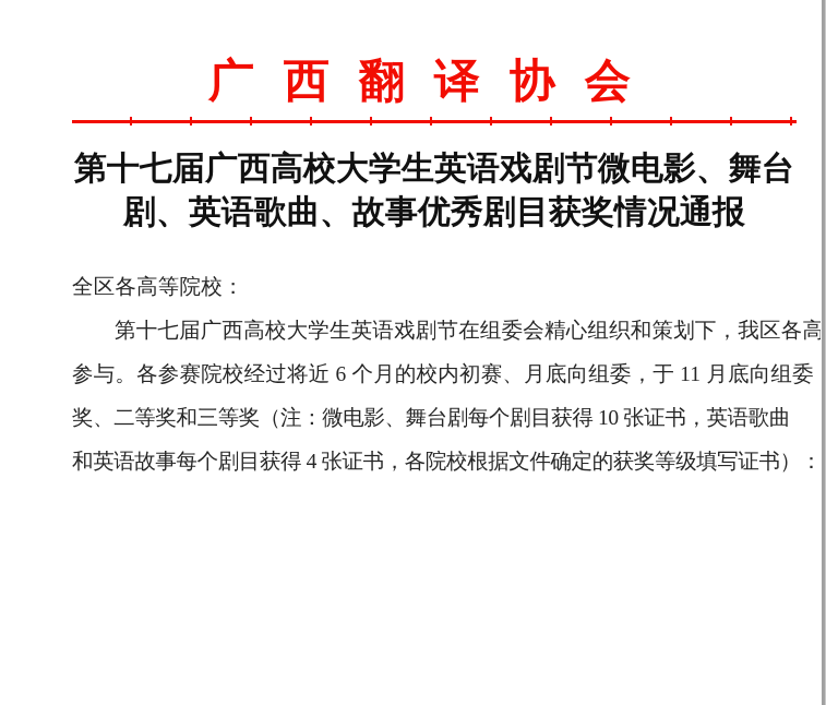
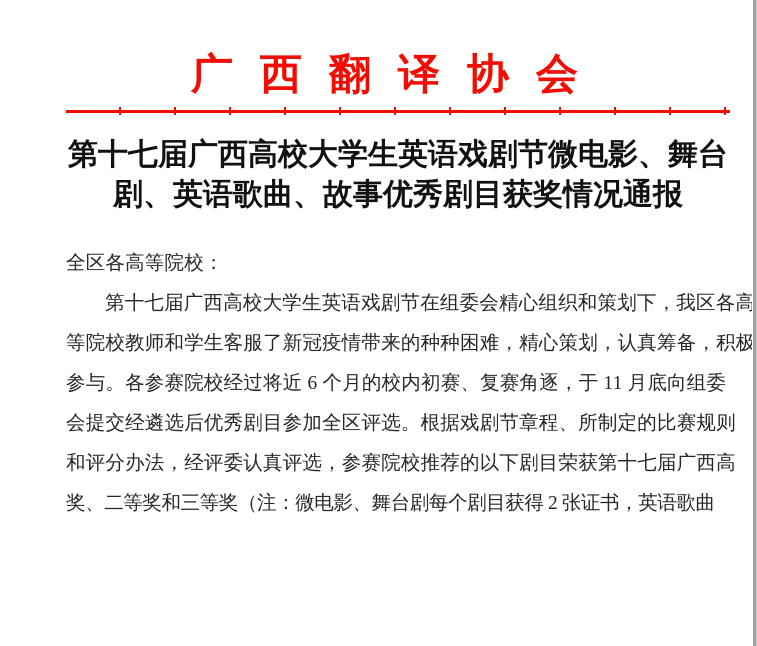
  广西翻译协会
  第十七届广西高校大学生英语戏剧节微电影、舞台
  剧、英语歌曲、故事优秀剧目获奖情况通报
  全区各高等院校：
  第十七届广西高校大学生英语戏剧节在组委会精心组织和策划下，我区各高
+ 等院校教师和学生客服了新冠疫情带来的种种困难，精心策划，认真筹备，积极
- 参与。各参赛院校经过将近 6 个月的校内初赛、月底向组委，于 11 月底向组委
+ 参与。各参赛院校经过将近 6 个月的校内初赛、复赛角逐，于 11 月底向组委
+ 会提交经遴选后优秀剧目参加全区评选。根据戏剧节章程、所制定的比赛规则
+ 和评分办法，经评委认真评选，参赛院校推荐的以下剧目荣获第十七届广西高
- 奖、二等奖和三等奖（注：微电影、舞台剧每个剧目获得 10 张证书，英语歌曲
+ 奖、二等奖和三等奖（注：微电影、舞台剧每个剧目获得 2 张证书，英语歌曲
- 和英语故事每个剧目获得 4 张证书，各院校根据文件确定的获奖等级填写证书）：
